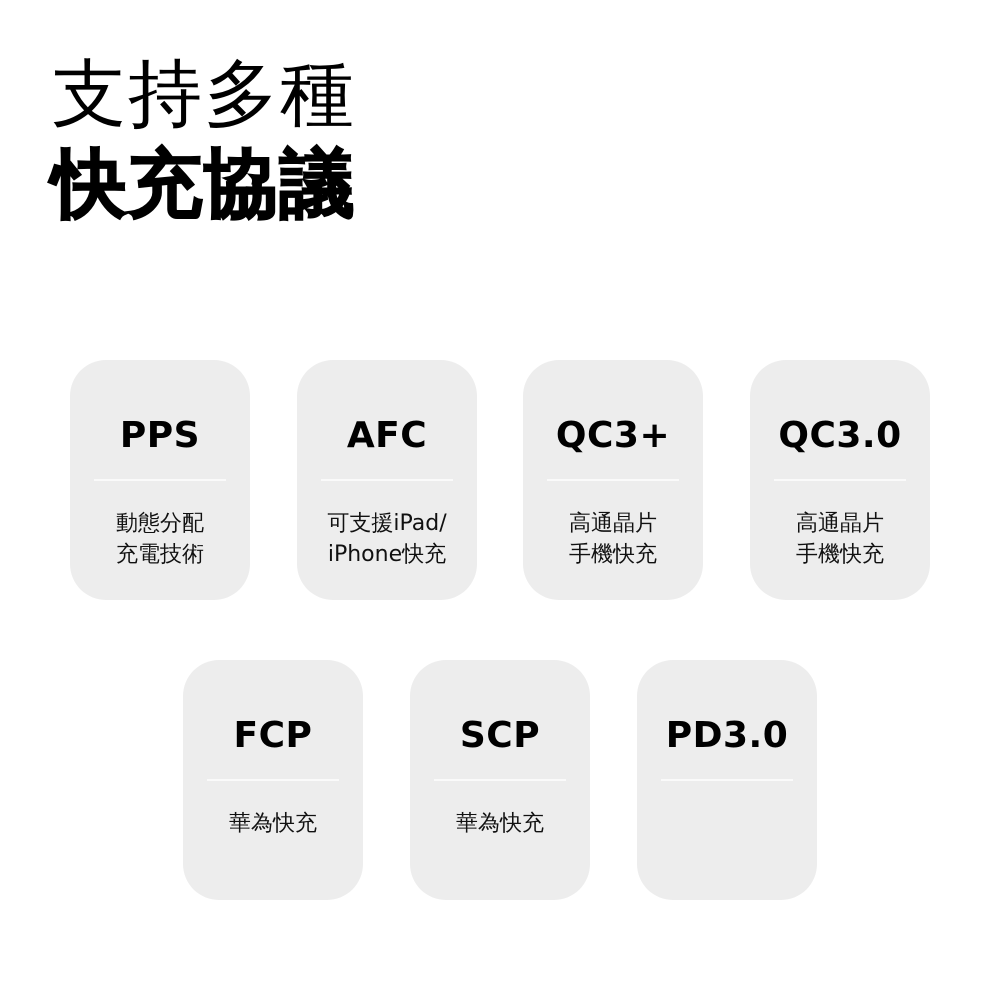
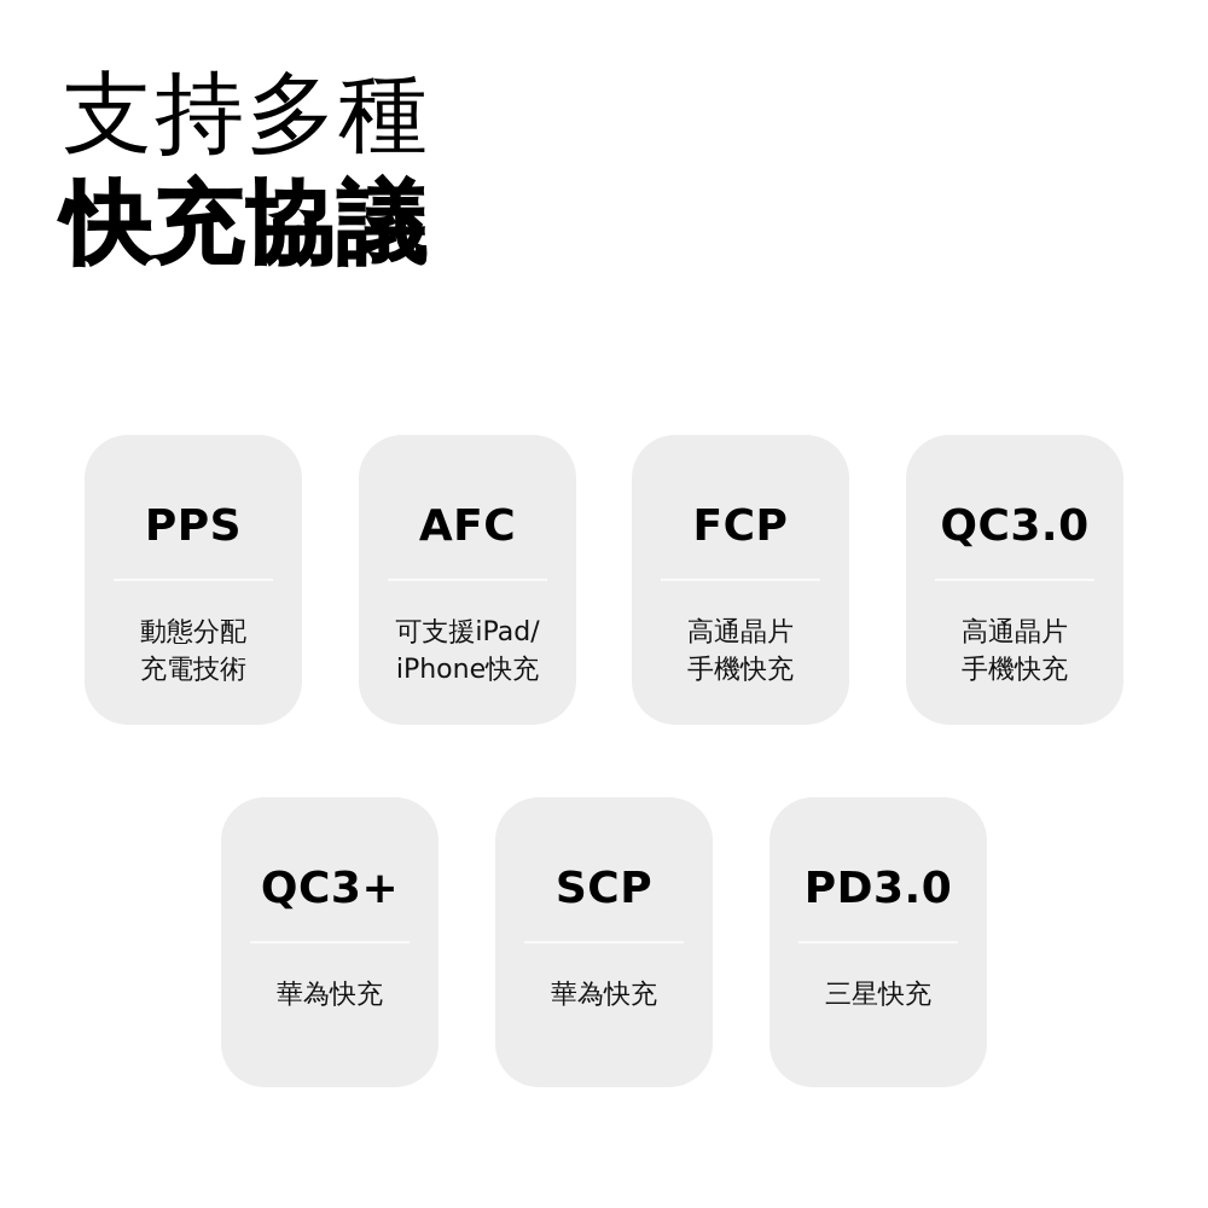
  支持多種
  快充協議
  PPS
  動態分配
  充電技術
  AFC
  可支援iPad/
  iPhone快充
- QC3+
+ FCP
  高通晶片
  手機快充
  QC3.0
  高通晶片
  手機快充
- FCP
+ QC3+
  華為快充
  SCP
  華為快充
  PD3.0
+ 三星快充
